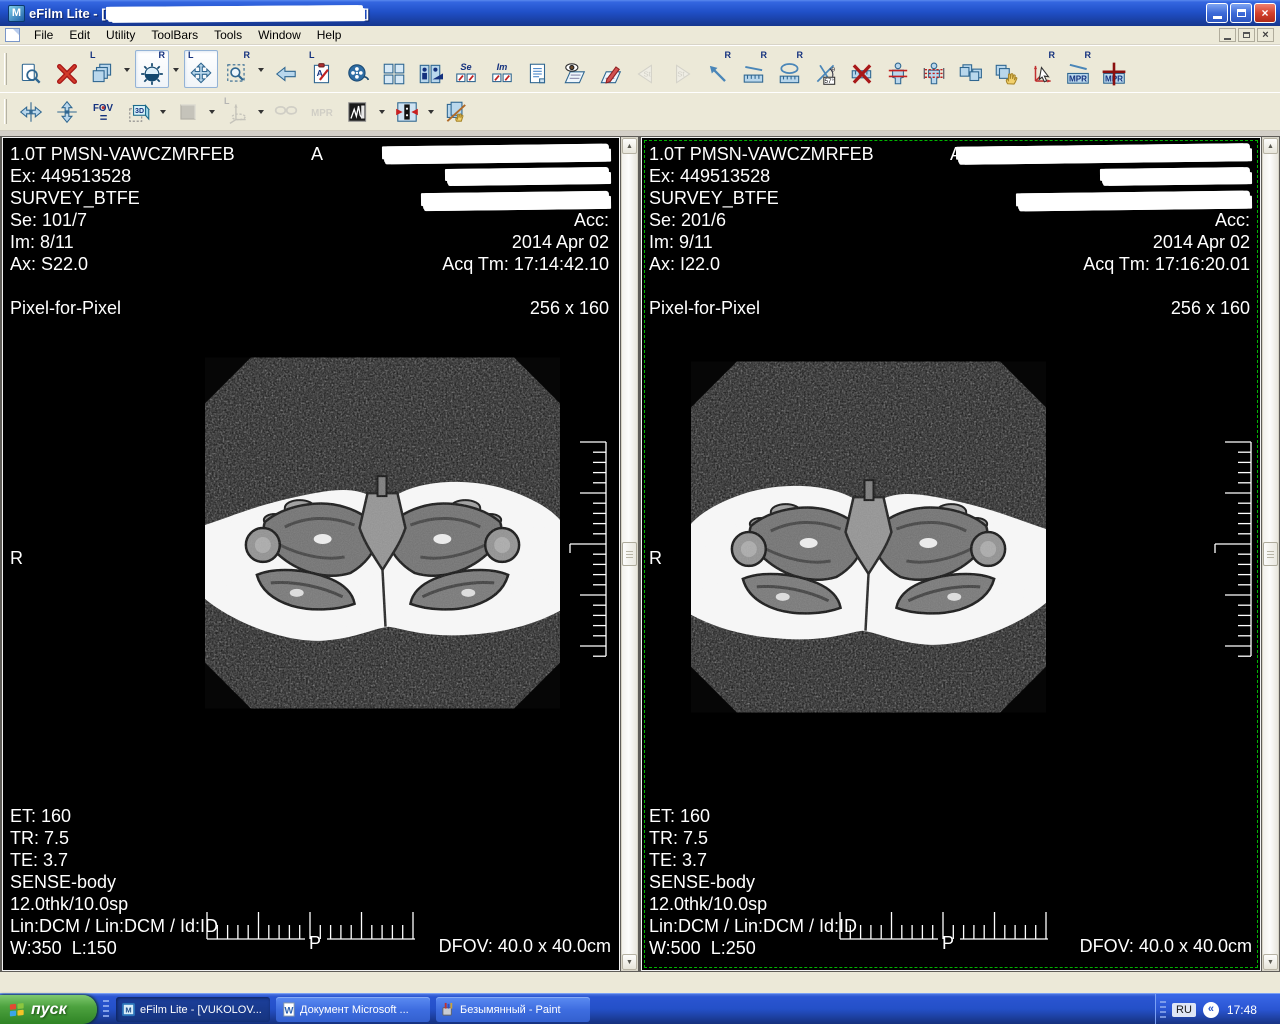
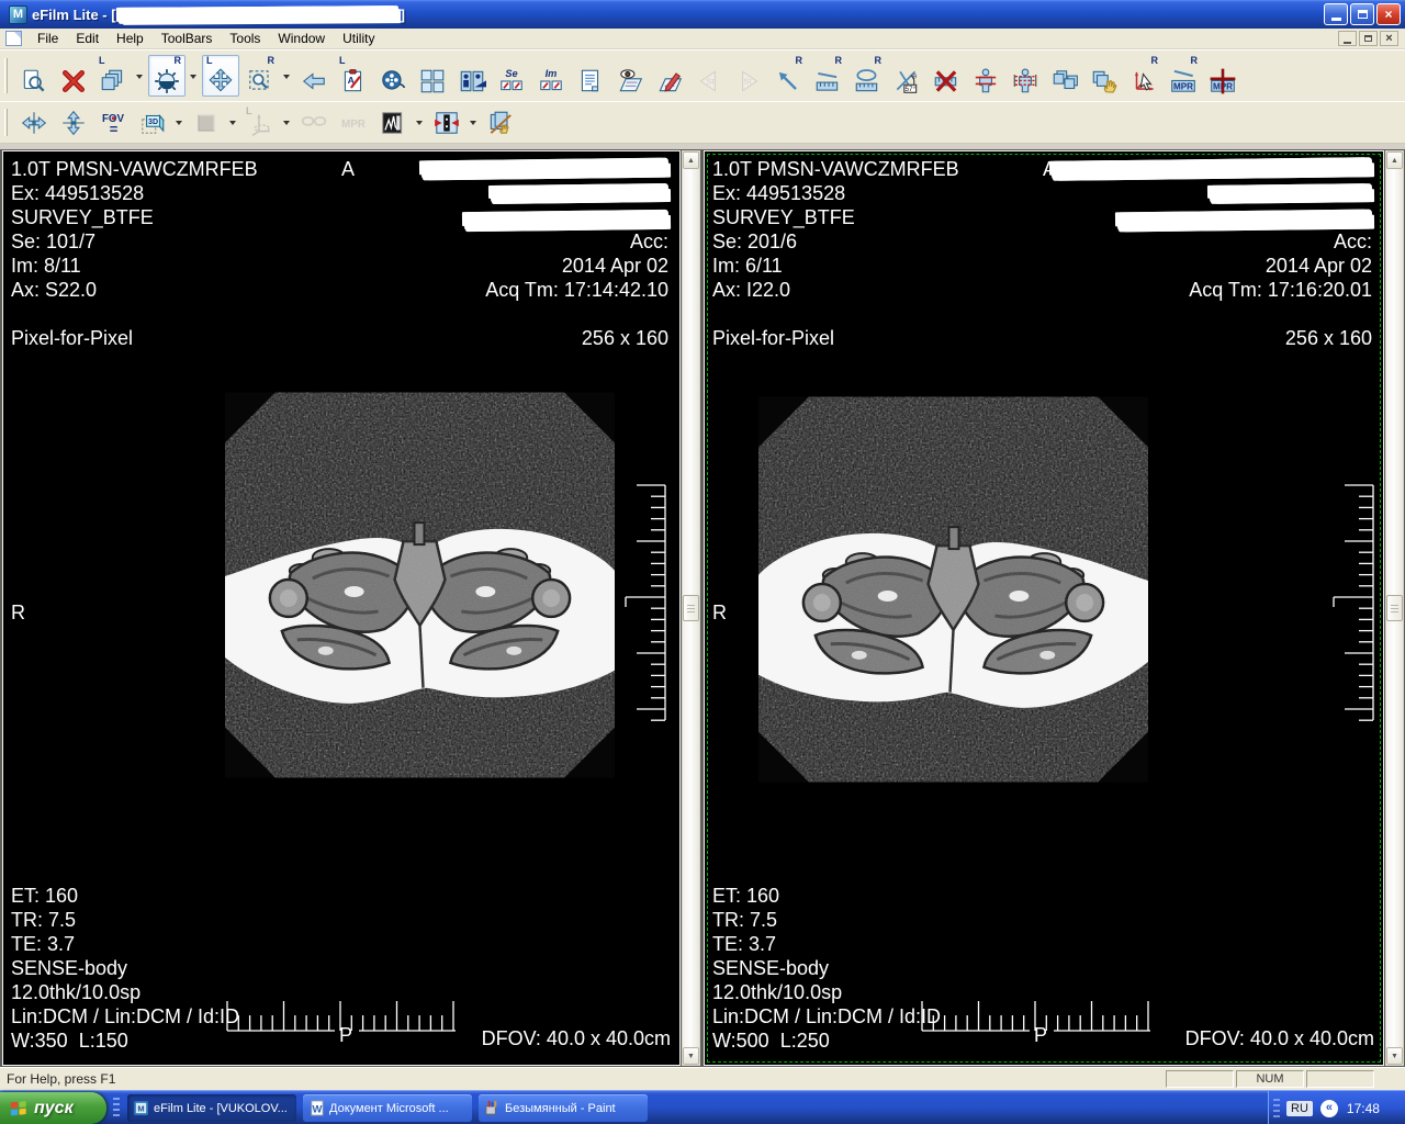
  M
  eFilm Lite - [
  ]
  ×
  File
  Edit
- Utility
+ Help
  ToolBars
  Tools
  Window
- Help
+ Utility
  ×
  L
  R
  L
  R
  A
  L
  Se
  Im
  St
  St
  R
  R
  R
  R
  MPR
  R
  =
  L
  MPR
  1.0T PMSN-VAWCZMRFEB
  A
  Ex: 449513528
  SURVEY_BTFE
  Se: 101/7
  Im: 8/11
  Ax: S22.0
  Acc:
  2014 Apr 02
  Acq Tm: 17:14:42.10
  Pixel-for-Pixel
  256 x 160
  R
  ET: 160
  TR: 7.5
  TE: 3.7
  SENSE-body
  12.0thk/10.0sp
  Lin:DCM / Lin:DCM / Id:ID
  W:350 L:150
  P
  DFOV: 40.0 x 40.0cm
  1.0T PMSN-VAWCZMRFEB
  A
  Ex: 449513528
  SURVEY_BTFE
  Se: 201/6
- Im: 9/11
+ Im: 6/11
  Ax: I22.0
  Acc:
  2014 Apr 02
  Acq Tm: 17:16:20.01
  Pixel-for-Pixel
  256 x 160
  R
  ET: 160
  TR: 7.5
  TE: 3.7
  SENSE-body
  12.0thk/10.0sp
  Lin:DCM / Lin:DCM / Id:ID
  W:500 L:250
  P
  DFOV: 40.0 x 40.0cm
+ For Help, press F1
+ NUM
  пуск
  M
  eFilm Lite - [VUKOLOV...
  W
  Документ Microsoft ...
  Безымянный - Paint
  RU
  «
  17:48
